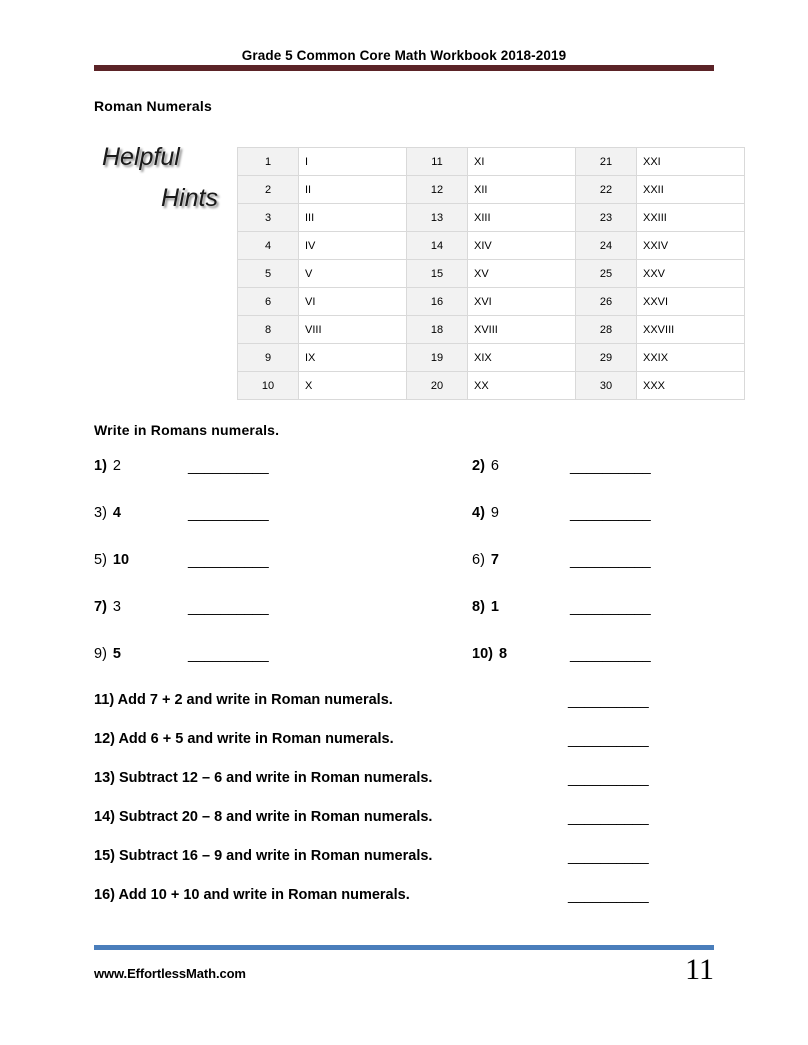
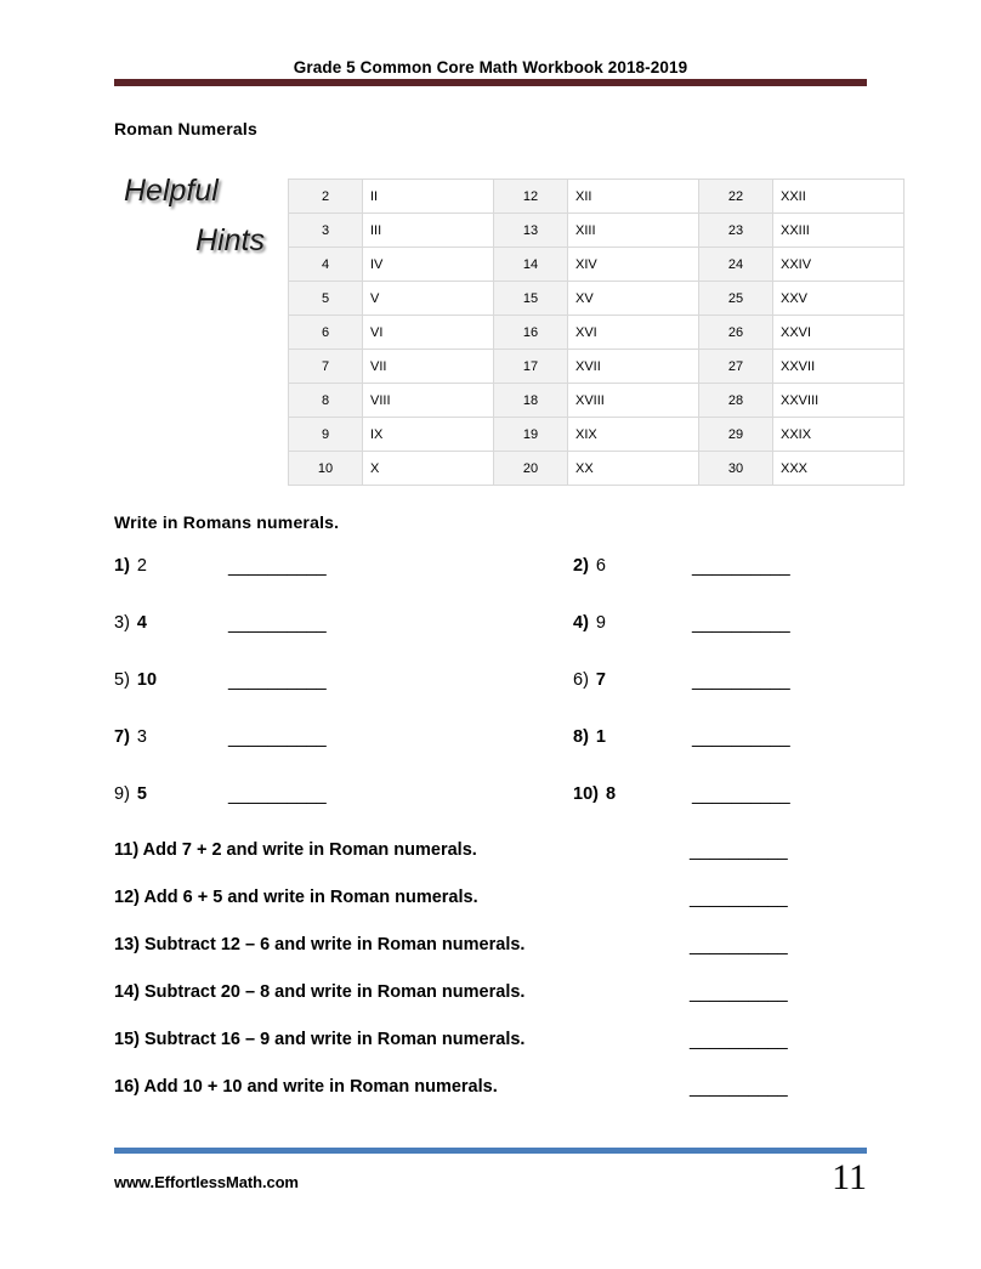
  Grade 5 Common Core Math Workbook 2018-2019
  Roman Numerals
  Helpful
  Hints
- 1	I	11	XI	21	XXI
  2	II	12	XII	22	XXII
  3	III	13	XIII	23	XXIII
  4	IV	14	XIV	24	XXIV
  5	V	15	XV	25	XXV
  6	VI	16	XVI	26	XXVI
+ 7	VII	17	XVII	27	XXVII
  8	VIII	18	XVIII	28	XXVIII
  9	IX	19	XIX	29	XXIX
  10	X	20	XX	30	XXX
  Write in Romans numerals.
  1) 2
  __________
  2) 6
  __________
  3) 4
  __________
  4) 9
  __________
  5) 10
  __________
  6) 7
  __________
  7) 3
  __________
  8) 1
  __________
  9) 5
  __________
  10) 8
  __________
  11) Add 7 + 2 and write in Roman numerals.
  __________
  12) Add 6 + 5 and write in Roman numerals.
  __________
  13) Subtract 12 – 6 and write in Roman numerals.
  __________
  14) Subtract 20 – 8 and write in Roman numerals.
  __________
  15) Subtract 16 – 9 and write in Roman numerals.
  __________
  16) Add 10 + 10 and write in Roman numerals.
  __________
  www.EffortlessMath.com
  11
